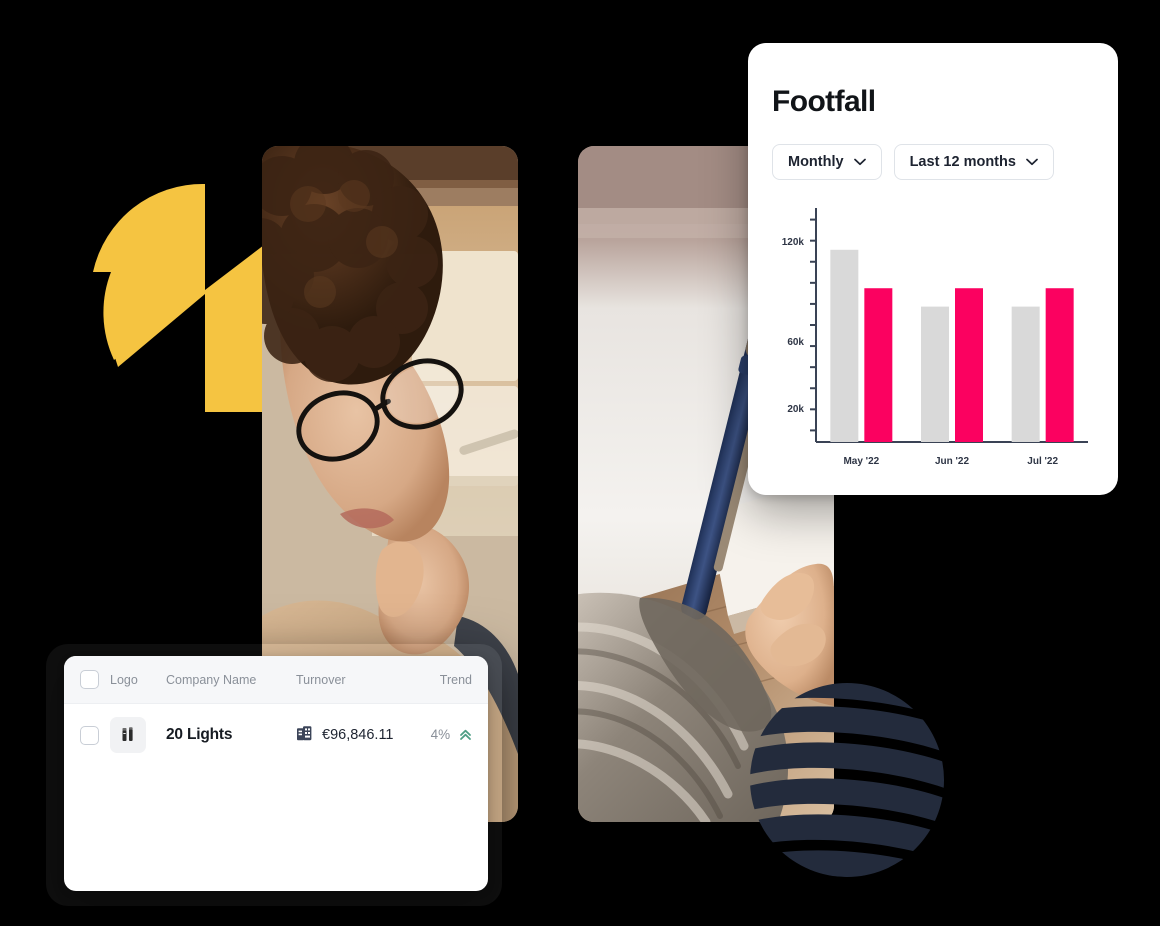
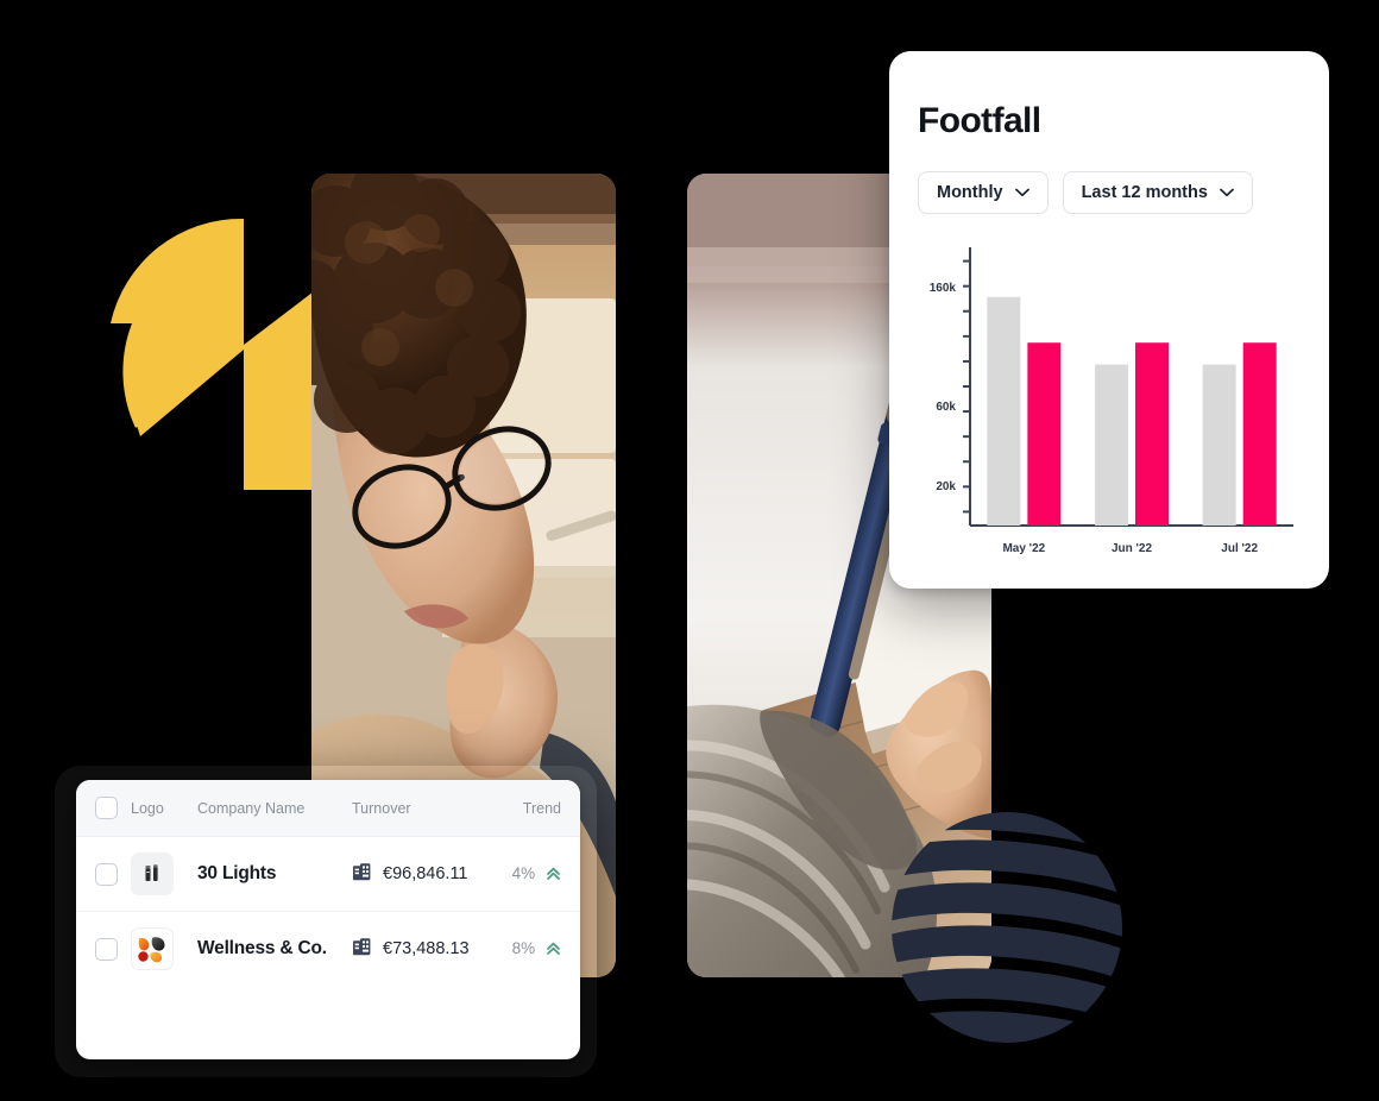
  Footfall
  Monthly
  Last 12 months
- 120k
+ 160k
  60k
  20k
  May '22
  Jun '22
  Jul '22
  	Logo	Company Name	Turnover	Trend
- 		20 Lights	€96,846.11	4%
+ 		30 Lights	€96,846.11	4%
+ 		Wellness & Co.	€73,488.13	8%
